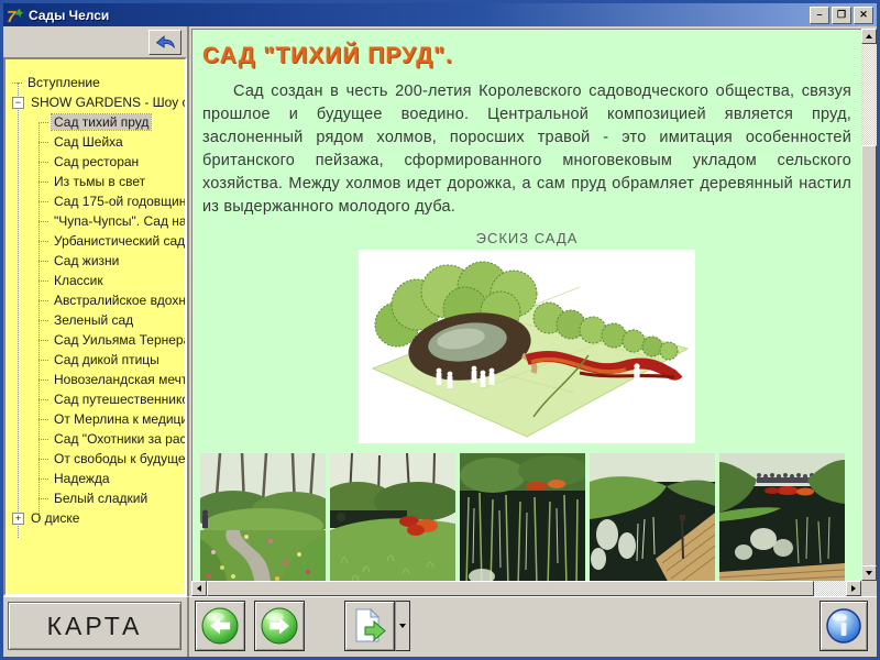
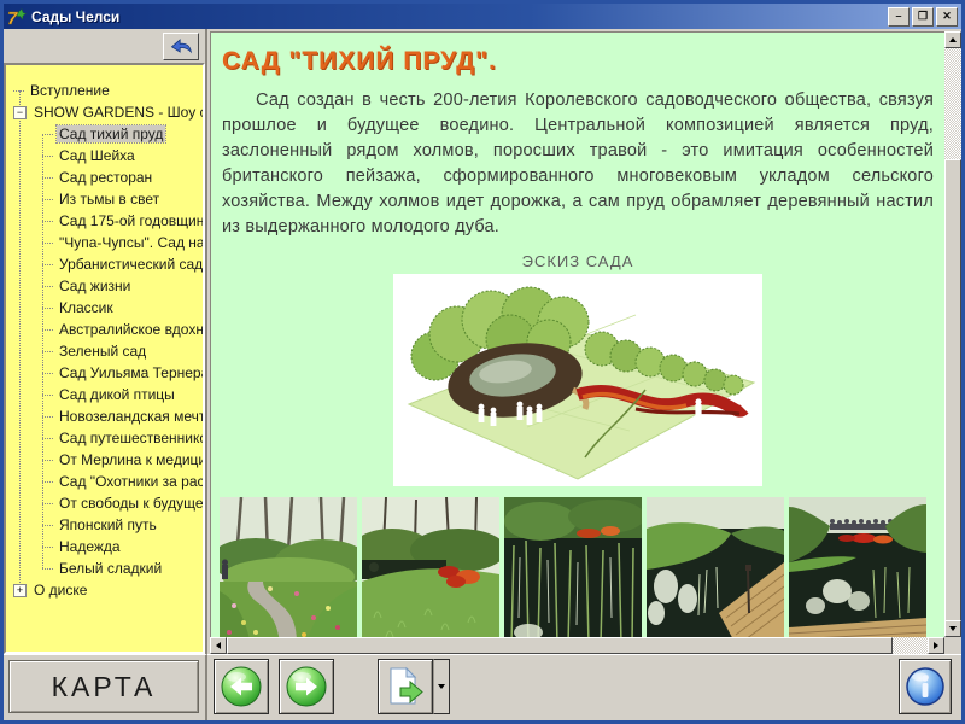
  7
  Сады Челси
  –
  ❐
  ✕
  Вступление
  −
  SHOW GARDENS - Шоу
  Сад тихий пруд
  Сад Шейха
  Сад ресторан
  Из тьмы в свет
  Сад 175-ой годовщин
  "Чупа-Чупсы". Сад на
  Урбанистический сад
  Сад жизни
  Классик
  Австралийское вдохн
  Зеленый сад
  Сад Уильяма Тернер
  Сад дикой птицы
  Новозеландская мечт
  Сад путешественник
  От Мерлина к медици
  Сад "Охотники за рас
  От свободы к будуще
+ Японский путь
  Надежда
  Белый сладкий
  +
  О диске
  КАРТА
  САД "ТИХИЙ ПРУД".
  Сад создан в честь 200-летия Королевского садоводческого общества, связуя прошлое и будущее воедино. Центральной композицией является пруд, заслоненный рядом холмов, поросших травой - это имитация особенностей британского пейзажа, сформированного многовековым укладом сельского хозяйства. Между холмов идет дорожка, а сам пруд обрамляет деревянный настил из выдержанного молодого дуба.
  ЭСКИЗ САДА
